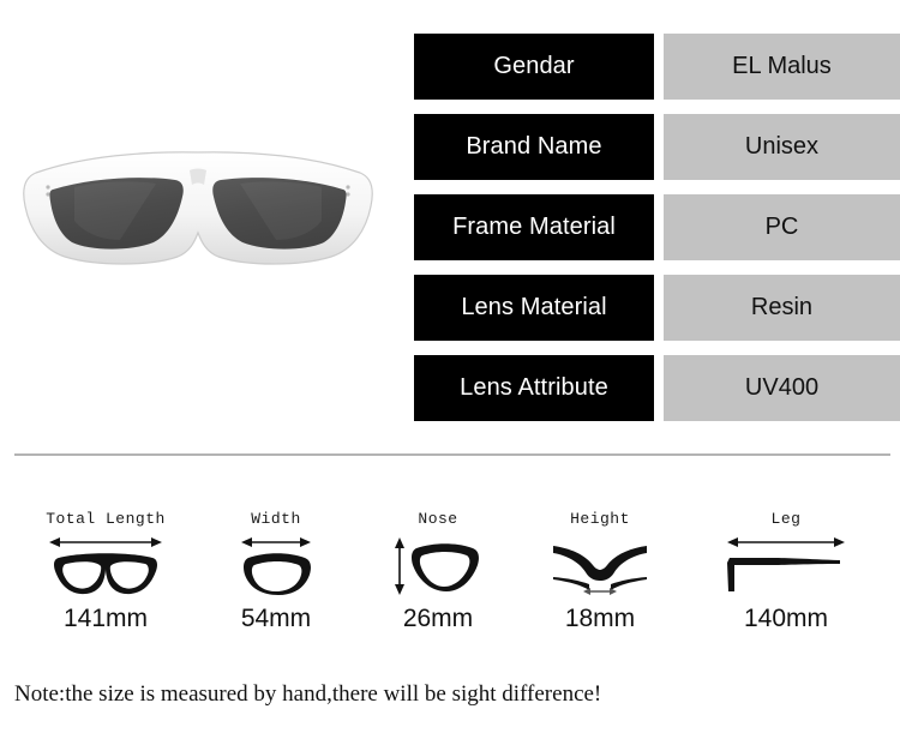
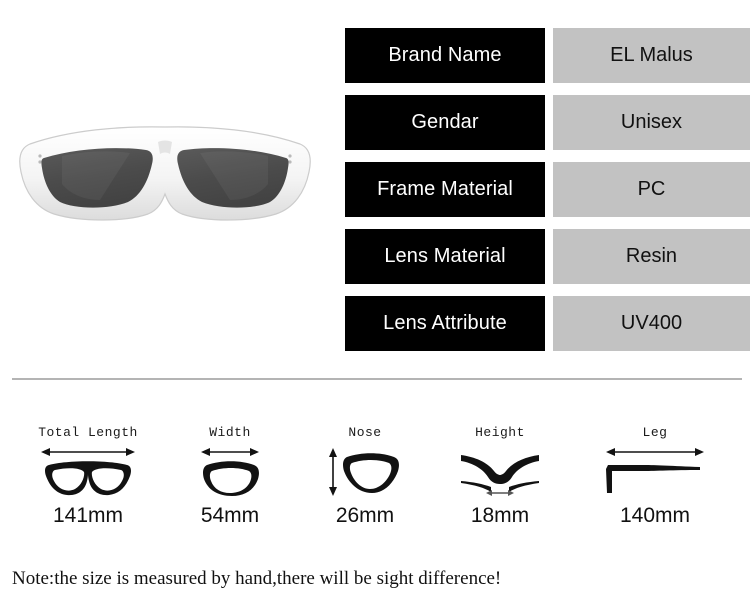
- Gendar
+ Brand Name
  EL Malus
- Brand Name
+ Gendar
  Unisex
  Frame Material
  PC
  Lens Material
  Resin
  Lens Attribute
  UV400
  Total Length
  141mm
  Width
  54mm
  Nose
  26mm
  Height
  18mm
  Leg
  140mm
  Note:the size is measured by hand,there will be sight difference!
